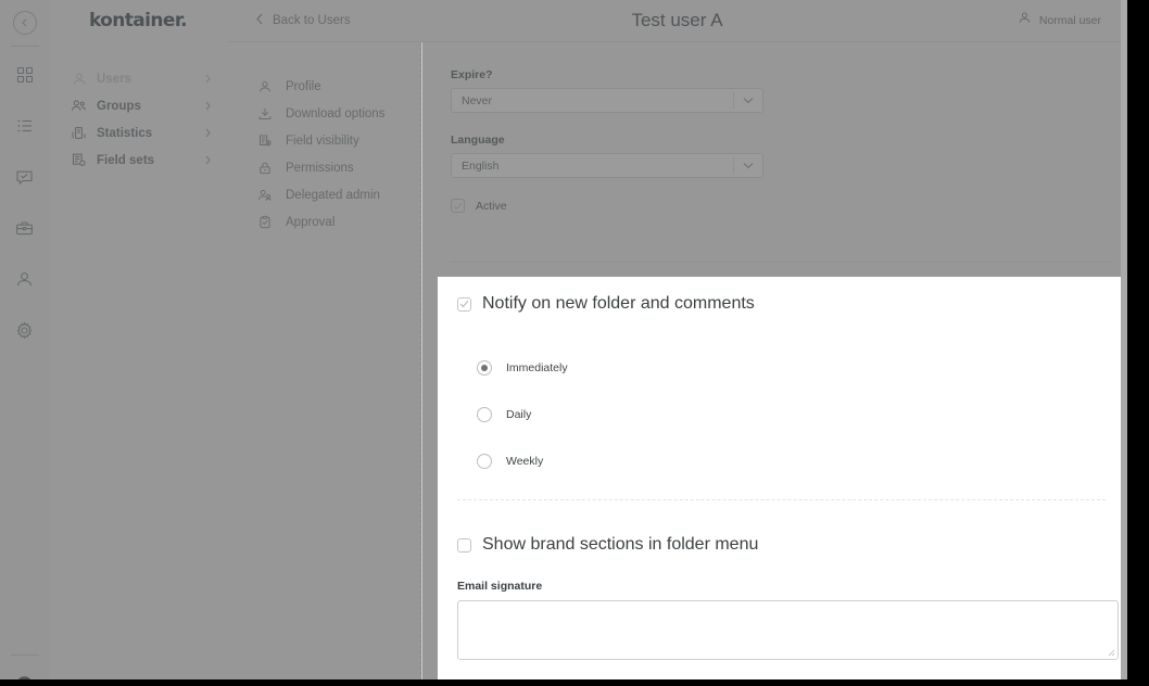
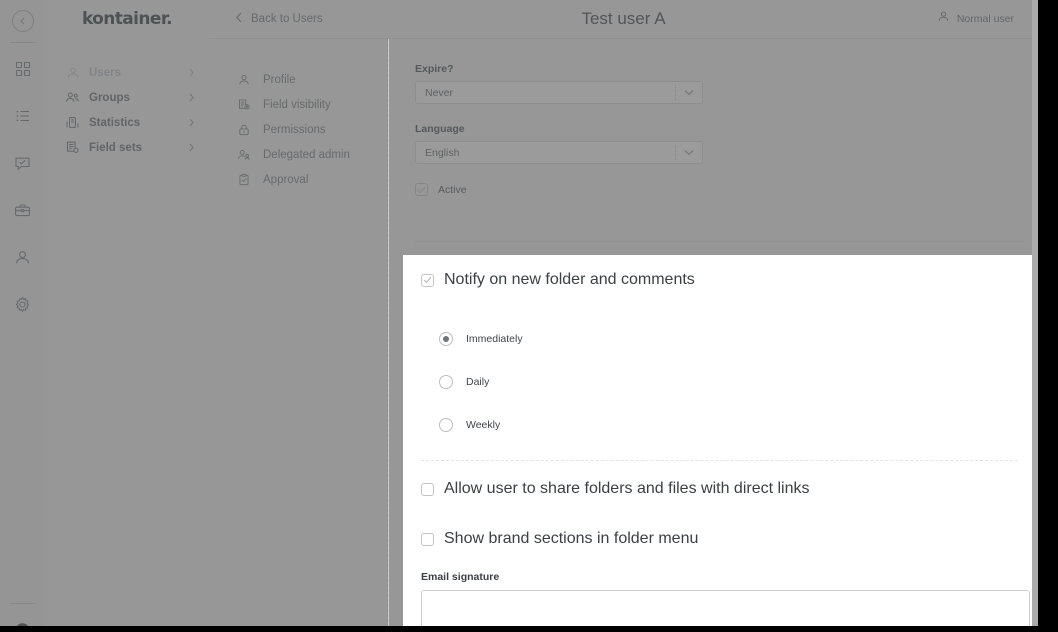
  kontainer.
  Groups
  Statistics
  Field sets
  Back to Users
  Test user A
  Normal user
  Profile
- Download options
  Field visibility
  Permissions
  Delegated admin
  Approval
  Expire?
  Never
  Language
  English
  Active
  Notify on new folder and comments
  Immediately
  Daily
  Weekly
+ Allow user to share folders and files with direct links
  Show brand sections in folder menu
  Email signature
